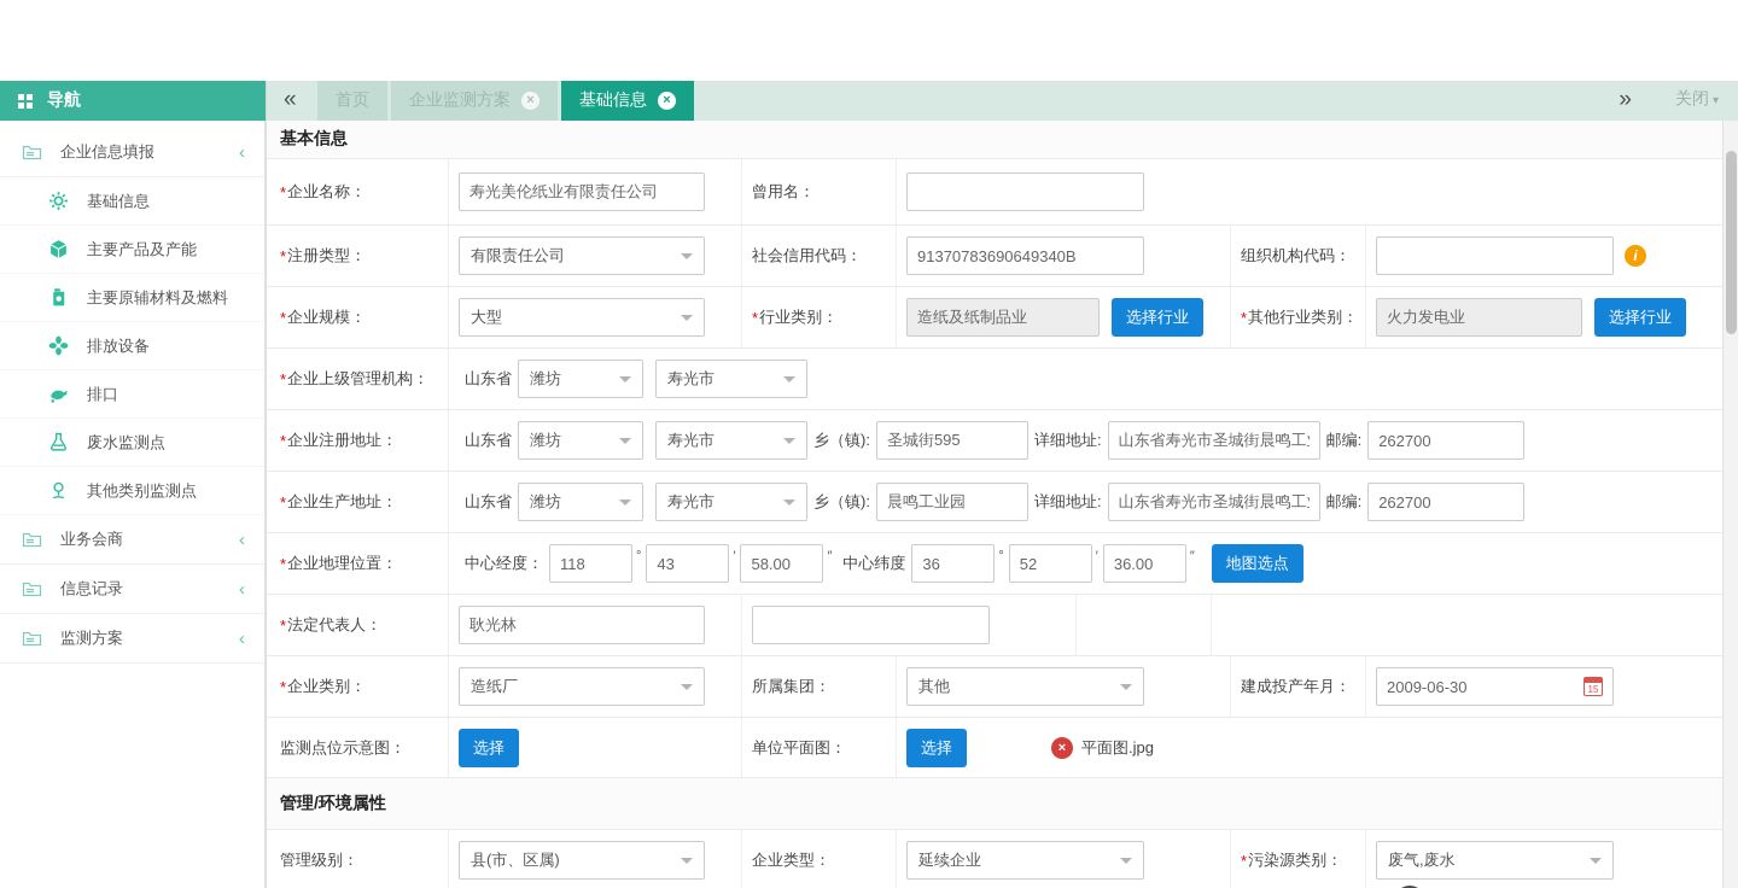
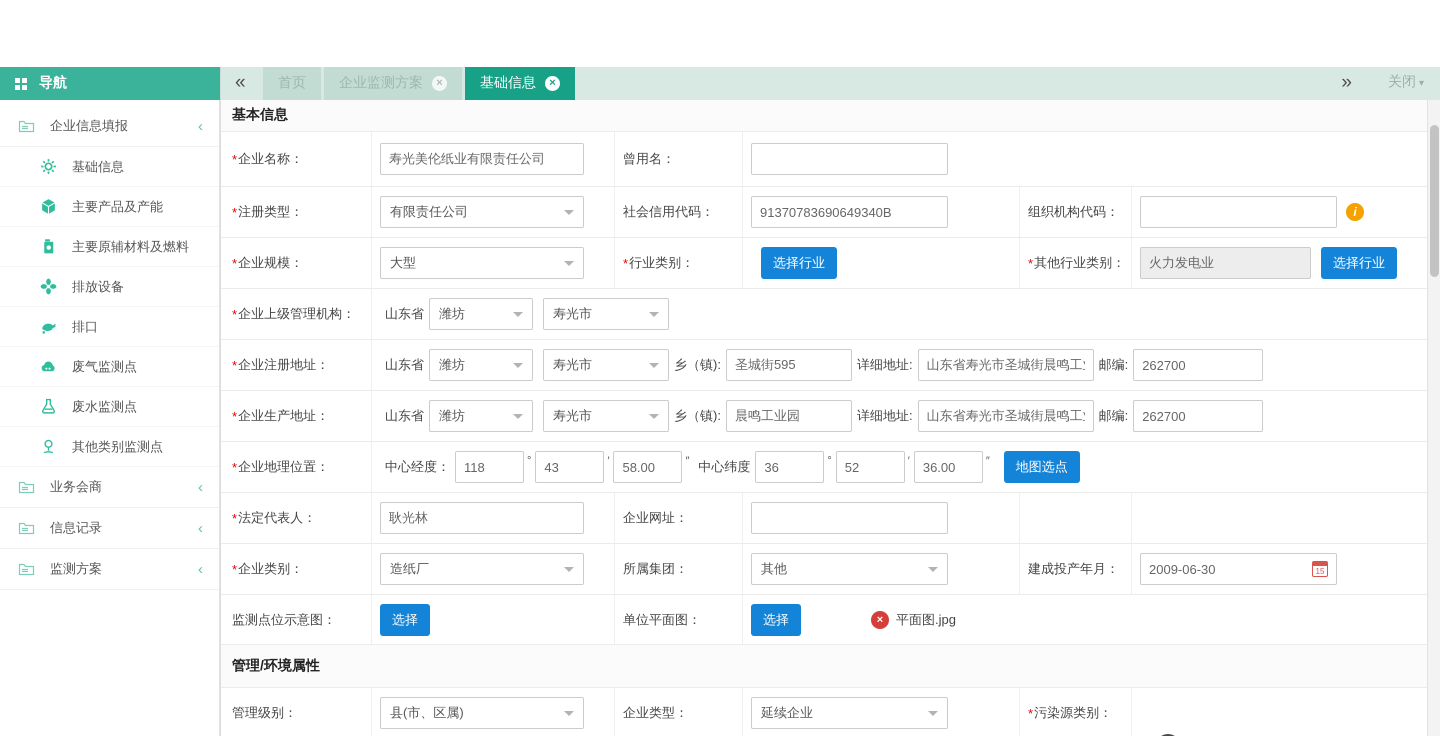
  导航
  企业信息填报
  ‹
  基础信息
  主要产品及产能
  主要原辅材料及燃料
  排放设备
  排口
+ 废气监测点
  废水监测点
  其他类别监测点
  业务会商
  ‹
  信息记录
  ‹
  监测方案
  ‹
  «
  首页
  企业监测方案
  ×
  基础信息
  ×
  »
  关闭 ▾
  基本信息
  *
  企业名称：
  寿光美伦纸业有限责任公司
  曾用名：
  *
  注册类型：
  有限责任公司
  社会信用代码：
  91370783690649340B
  组织机构代码：
  i
  *
  企业规模：
  大型
  *
  行业类别：
- 造纸及纸制品业
  选择行业
  *
  其他行业类别：
  火力发电业
  选择行业
  *
  企业上级管理机构：
  山东省
  潍坊
  寿光市
  *
  企业注册地址：
  山东省
  潍坊
  寿光市
  乡（镇):
  圣城街595
  详细地址:
  山东省寿光市圣城街晨鸣工
  邮编:
  262700
  *
  企业生产地址：
  山东省
  潍坊
  寿光市
  乡（镇):
  晨鸣工业园
  详细地址:
  山东省寿光市圣城街晨鸣工
  邮编:
  262700
  *
  企业地理位置：
  中心经度：
  118
  °
  43
  ′
  58.00
  ″
  中心纬度
  36
  °
  52
  ′
  36.00
  ″
  地图选点
  *
  法定代表人：
  耿光林
+ 企业网址：
  *
  企业类别：
  造纸厂
  所属集团：
  其他
  建成投产年月：
  2009-06-30
  15
  监测点位示意图：
  选择
  单位平面图：
  选择
  ×
  平面图.jpg
  管理/环境属性
  管理级别：
  县(市、区属)
  企业类型：
  延续企业
  *
  污染源类别：
- 废气,废水
